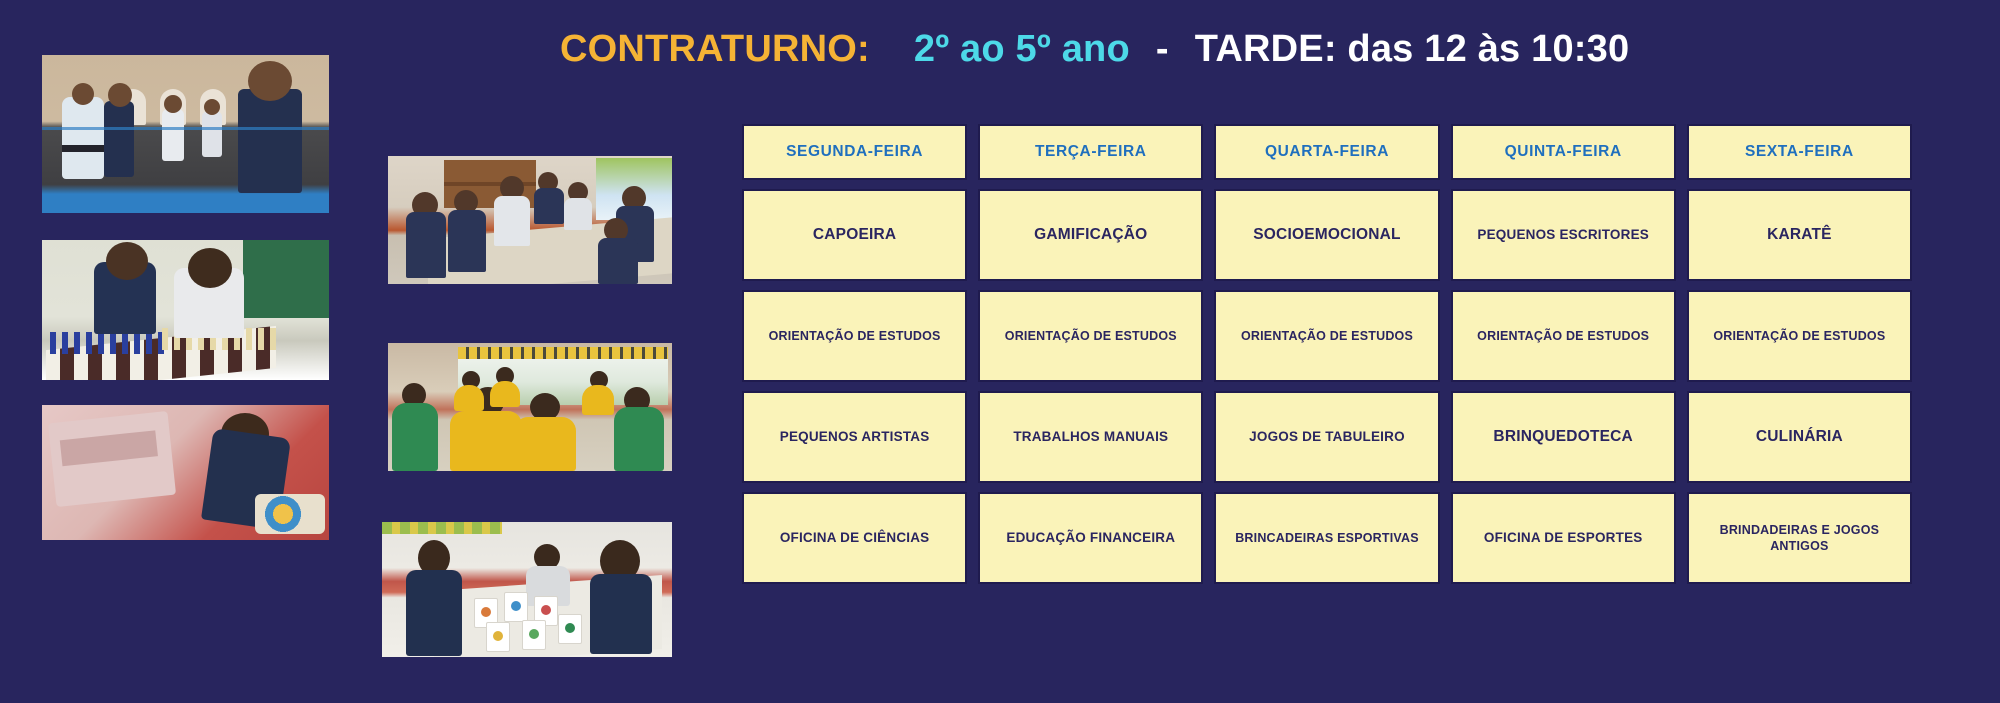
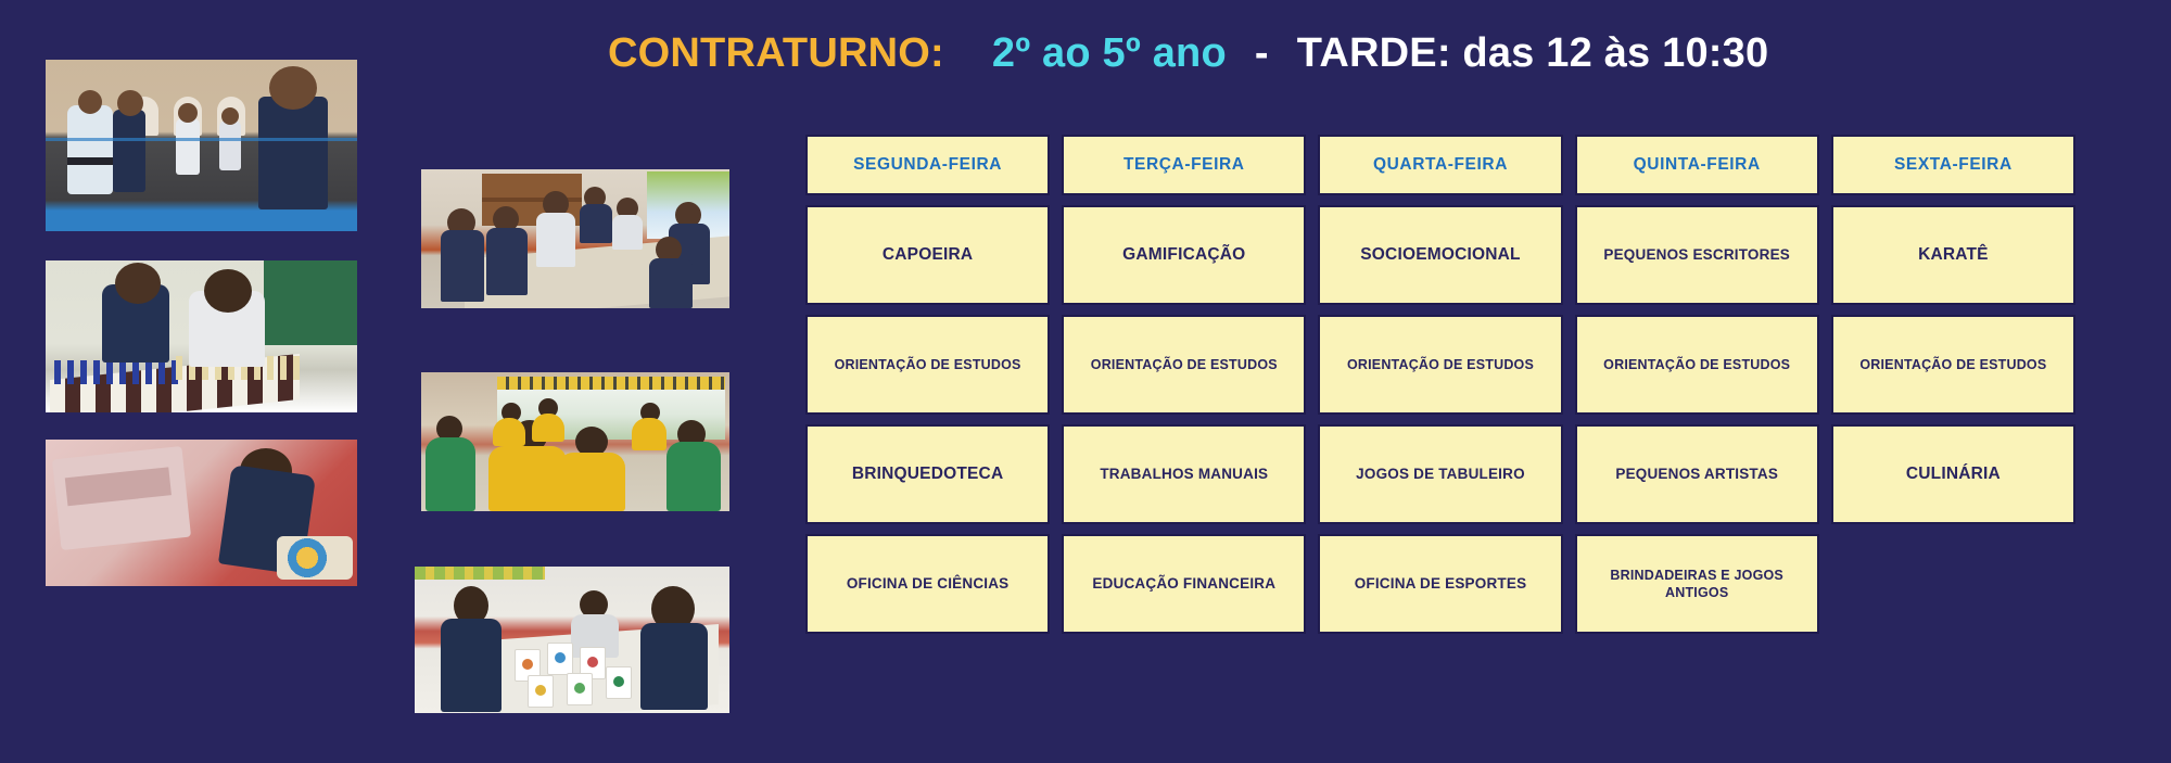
  CONTRATURNO:
  2º ao 5º ano
  -
  TARDE: das 12 às 10:30
  SEGUNDA-FEIRA
  TERÇA-FEIRA
  QUARTA-FEIRA
  QUINTA-FEIRA
  SEXTA-FEIRA
  CAPOEIRA
  GAMIFICAÇÃO
  SOCIOEMOCIONAL
  PEQUENOS ESCRITORES
  KARATÊ
  ORIENTAÇÃO DE ESTUDOS
  ORIENTAÇÃO DE ESTUDOS
  ORIENTAÇÃO DE ESTUDOS
  ORIENTAÇÃO DE ESTUDOS
  ORIENTAÇÃO DE ESTUDOS
- PEQUENOS ARTISTAS
+ BRINQUEDOTECA
  TRABALHOS MANUAIS
  JOGOS DE TABULEIRO
- BRINQUEDOTECA
+ PEQUENOS ARTISTAS
  CULINÁRIA
  OFICINA DE CIÊNCIAS
  EDUCAÇÃO FINANCEIRA
- BRINCADEIRAS ESPORTIVAS
  OFICINA DE ESPORTES
  BRINDADEIRAS E JOGOS ANTIGOS
